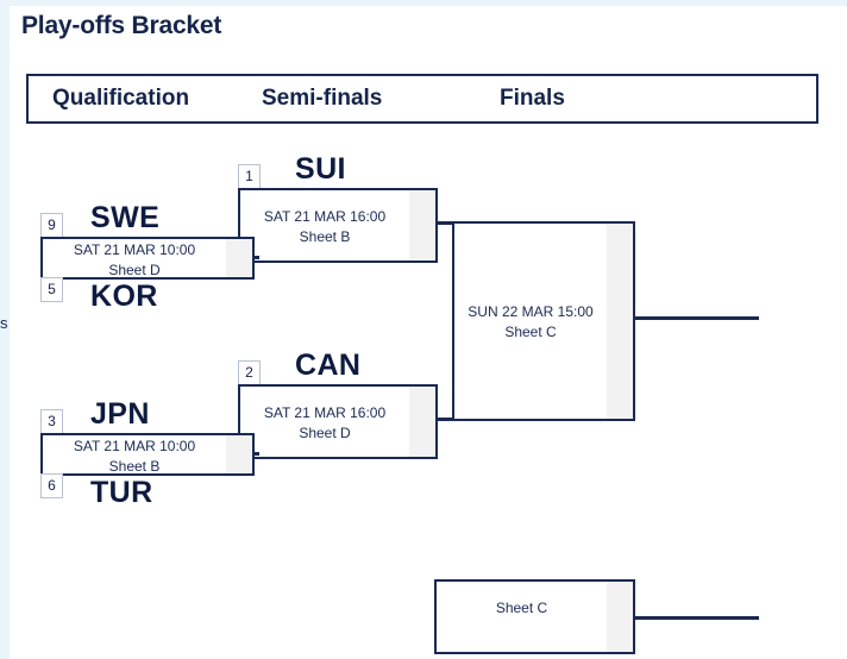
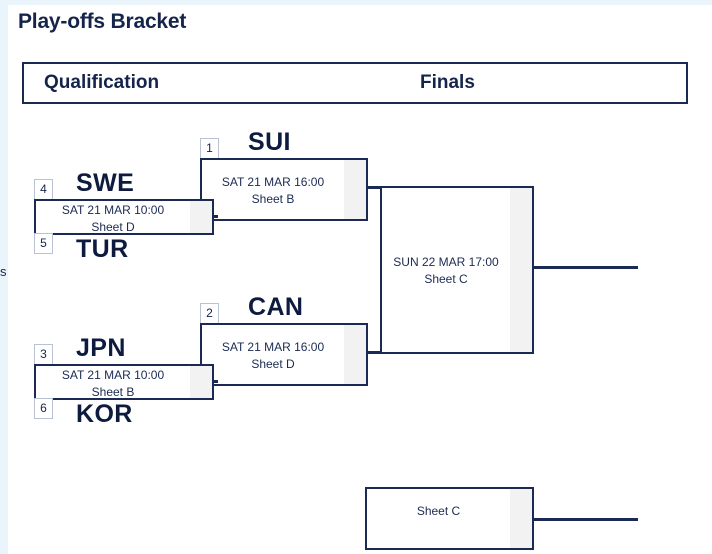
  Play-offs Bracket
  Qualification
- Semi-finals
  Finals
  s
  1
  SUI
  SAT 21 MAR 16:00
  Sheet B
- 9
+ 4
  SWE
  SAT 21 MAR 10:00
  Sheet D
  5
- KOR
+ TUR
  2
  CAN
  SAT 21 MAR 16:00
  Sheet D
  3
  JPN
  SAT 21 MAR 10:00
  Sheet B
  6
- TUR
+ KOR
- SUN 22 MAR 15:00
+ SUN 22 MAR 17:00
  Sheet C
  Sheet C
